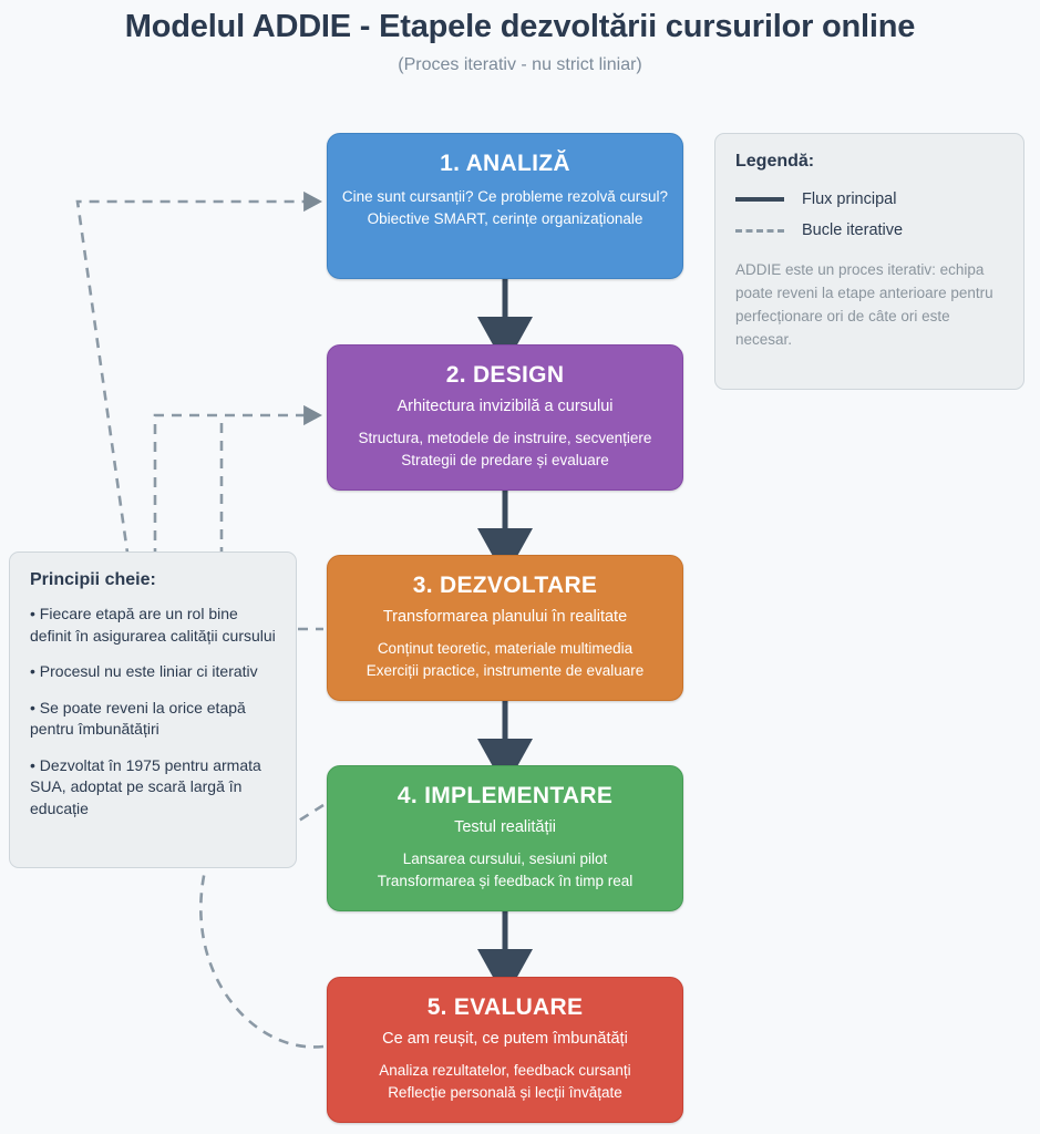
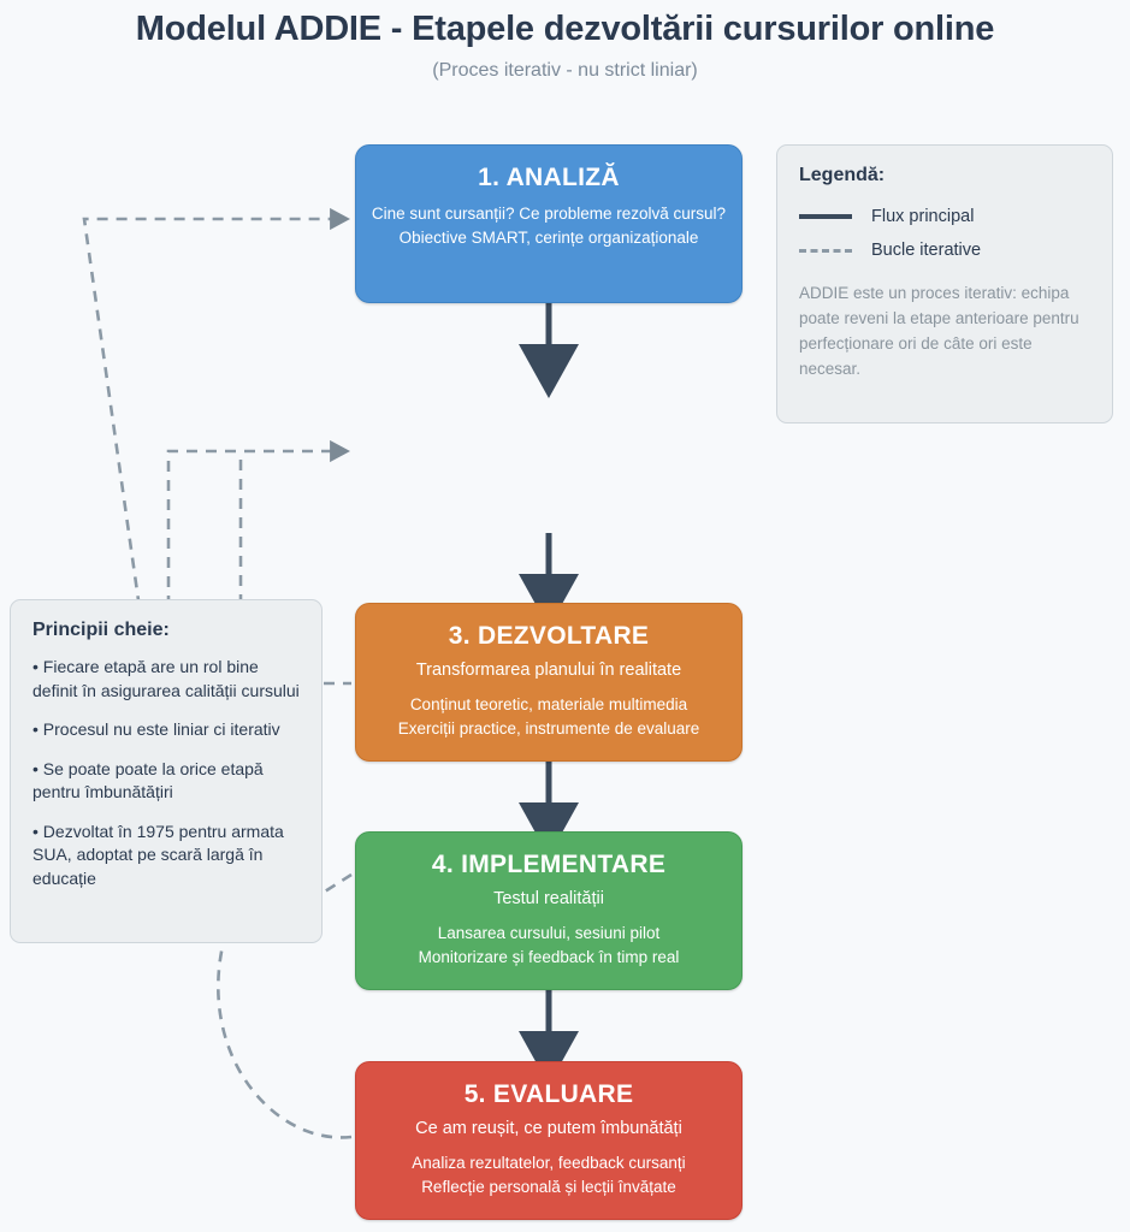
  Modelul ADDIE - Etapele dezvoltării cursurilor online
  (Proces iterativ - nu strict liniar)
  1. ANALIZĂ
  Cine sunt cursanții? Ce probleme rezolvă cursul?
  Obiective SMART, cerințe organizaționale
- 2. DESIGN
- Arhitectura invizibilă a cursului
- Structura, metodele de instruire, secvențiere
- Strategii de predare și evaluare
  3. DEZVOLTARE
  Transformarea planului în realitate
  Conținut teoretic, materiale multimedia
  Exerciții practice, instrumente de evaluare
  4. IMPLEMENTARE
  Testul realității
  Lansarea cursului, sesiuni pilot
- Transformarea și feedback în timp real
+ Monitorizare și feedback în timp real
  5. EVALUARE
  Ce am reușit, ce putem îmbunătăți
  Analiza rezultatelor, feedback cursanți
  Reflecție personală și lecții învățate
  Legendă:
  Flux principal
  Bucle iterative
  ADDIE este un proces iterativ: echipa poate reveni la etape anterioare pentru perfecționare ori de câte ori este necesar.
  Principii cheie:
  • Fiecare etapă are un rol bine definit în asigurarea calității cursului
  • Procesul nu este liniar ci iterativ
- • Se poate reveni la orice etapă pentru îmbunătățiri
+ • Se poate poate la orice etapă pentru îmbunătățiri
  • Dezvoltat în 1975 pentru armata SUA, adoptat pe scară largă în educație
